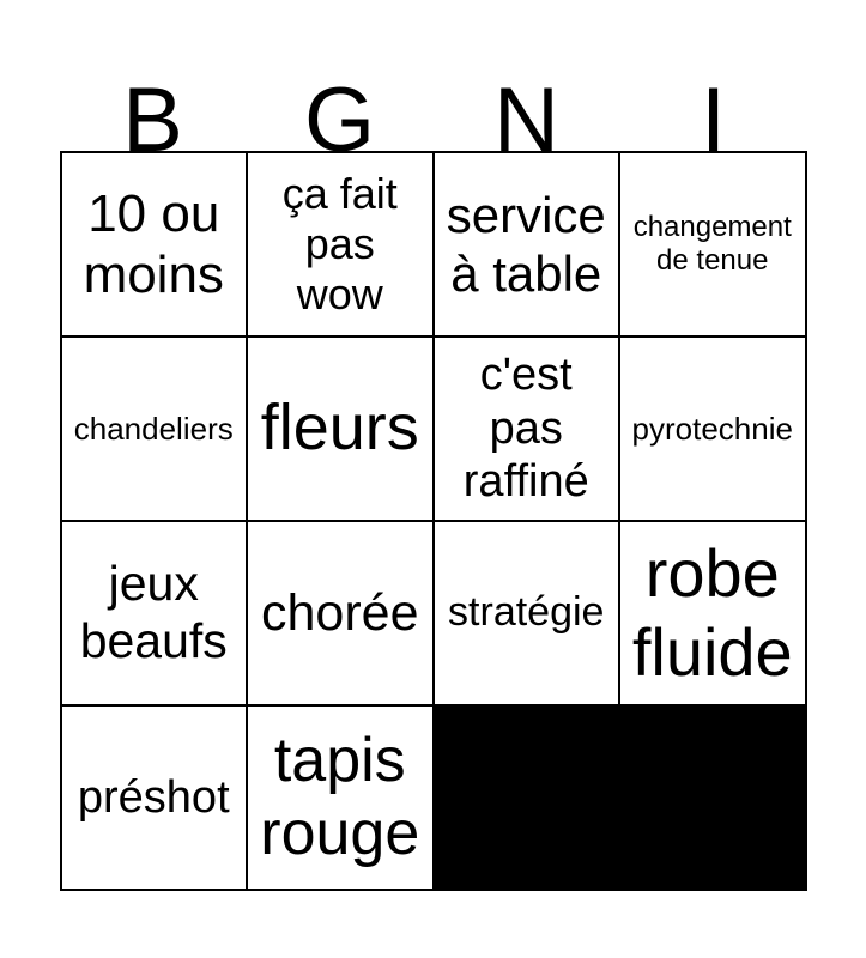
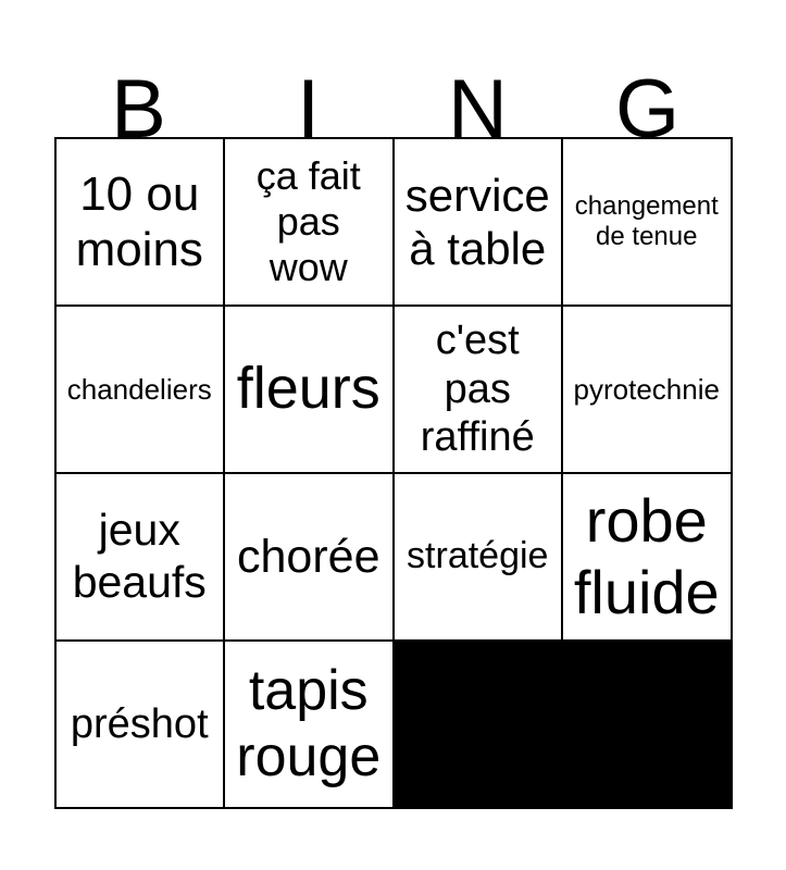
  B
- G
+ I
  N
- I
+ G
  10 ou
  moins
  ça fait
  pas
  wow
  service
  à table
  changement
  de tenue
  chandeliers
  fleurs
  c'est
  pas
  raffiné
  pyrotechnie
  jeux
  beaufs
  chorée
  stratégie
  robe
  fluide
  préshot
  tapis
  rouge
